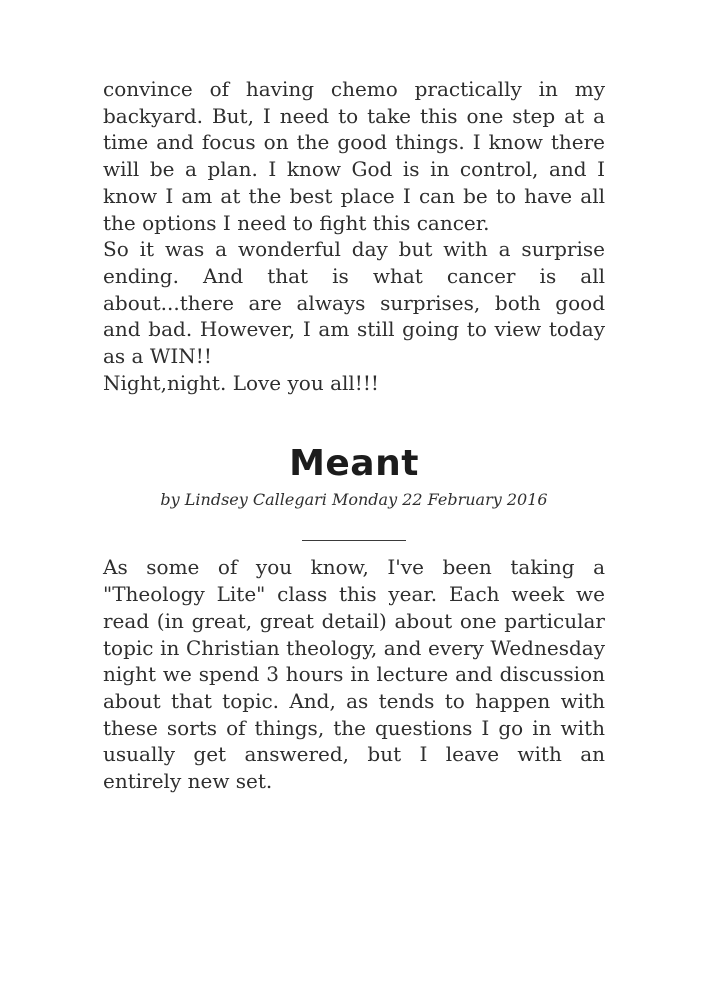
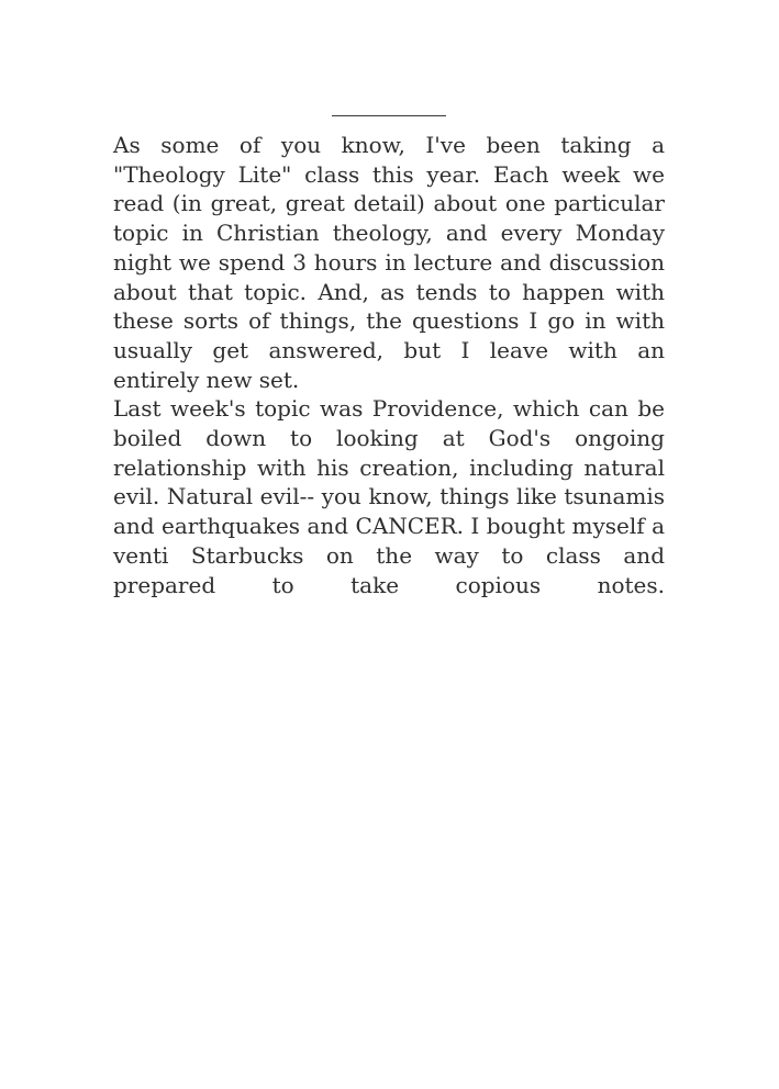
- convince of having chemo practically in my backyard. But, I need to take this one step at a time and focus on the good things. I know there will be a plan. I know God is in control, and I know I am at the best place I can be to have all the options I need to fight this cancer.
- So it was a wonderful day but with a surprise ending. And that is what cancer is all about...there are always surprises, both good and bad. However, I am still going to view today as a WIN!!
- Night,night. Love you all!!!
- Meant
- by Lindsey Callegari Monday 22 February 2016
- As some of you know, I've been taking a "Theology Lite" class this year. Each week we read (in great, great detail) about one particular topic in Christian theology, and every Wednesday night we spend 3 hours in lecture and discussion about that topic. And, as tends to happen with these sorts of things, the questions I go in with usually get answered, but I leave with an entirely new set.
+ As some of you know, I've been taking a "Theology Lite" class this year. Each week we read (in great, great detail) about one particular topic in Christian theology, and every Monday night we spend 3 hours in lecture and discussion about that topic. And, as tends to happen with these sorts of things, the questions I go in with usually get answered, but I leave with an entirely new set.
+ Last week's topic was Providence, which can be boiled down to looking at God's ongoing relationship with his creation, including natural evil. Natural evil-- you know, things like tsunamis and earthquakes and CANCER. I bought myself a venti Starbucks on the way to class and prepared to take copious notes.
